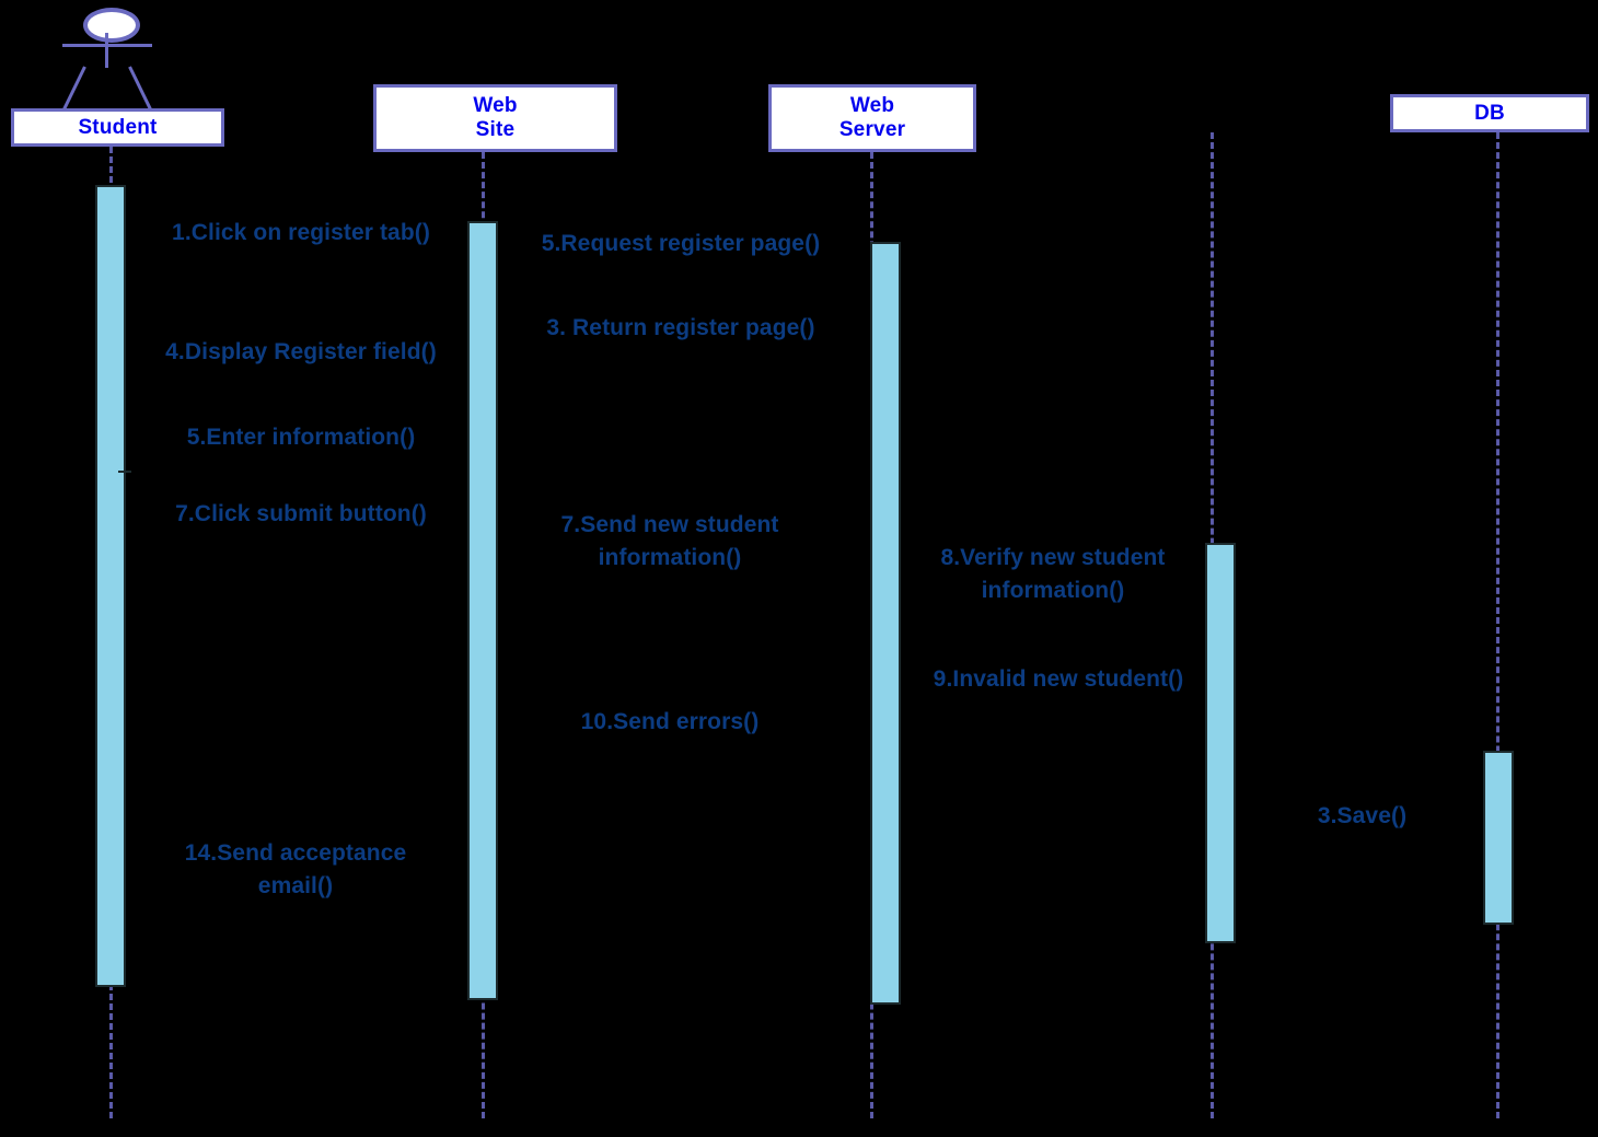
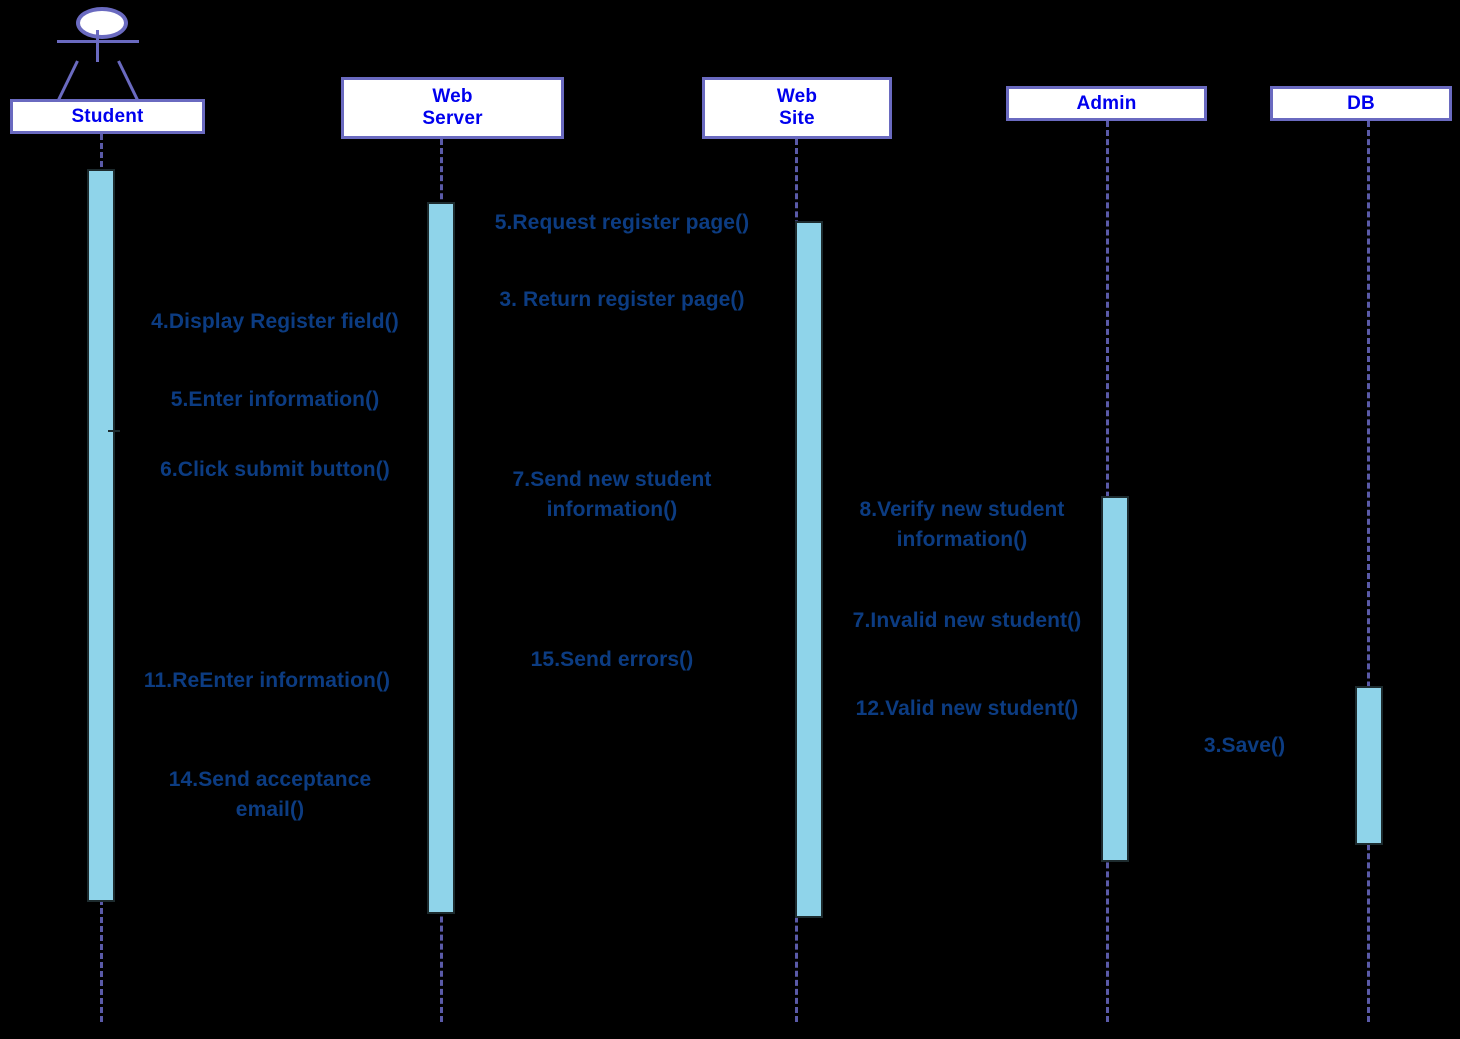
  Student
  Web
- Site
+ Server
  Web
- Server
+ Site
+ Admin
  DB
- 1.Click on register tab()
  5.Request register page()
  3. Return register page()
  4.Display Register field()
  5.Enter information()
- 7.Click submit button()
+ 6.Click submit button()
  7.Send new student
  information()
  8.Verify new student
  information()
- 9.Invalid new student()
+ 7.Invalid new student()
- 10.Send errors()
+ 15.Send errors()
+ 11.ReEnter information()
+ 12.Valid new student()
  3.Save()
  14.Send acceptance
  email()
